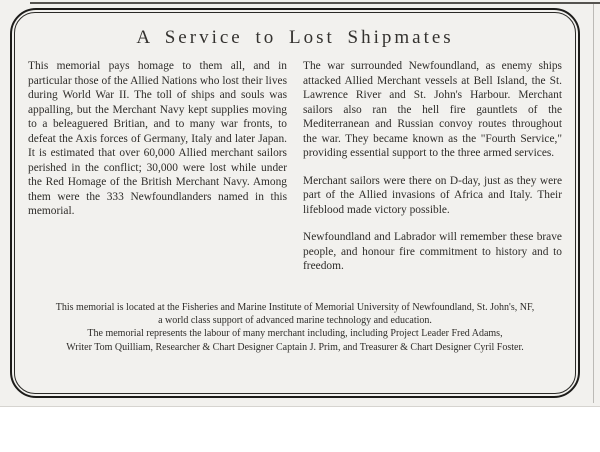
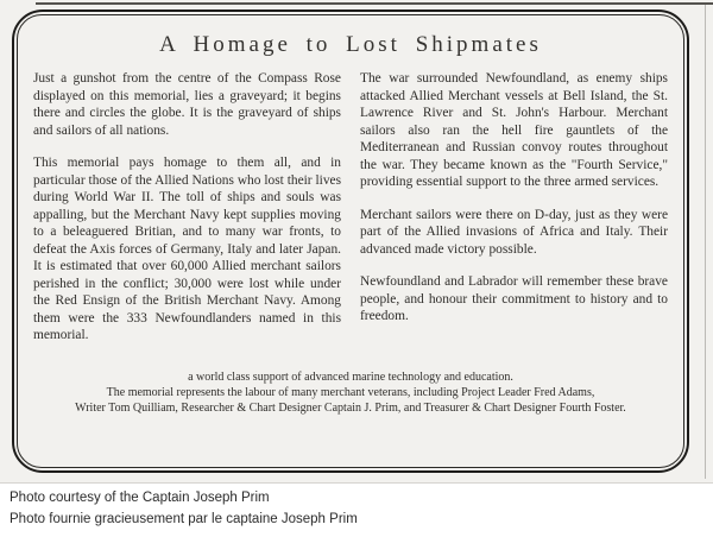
- A Service to Lost Shipmates
+ A Homage to Lost Shipmates
+ Just a gunshot from the centre of the Compass Rose displayed on this memorial, lies a graveyard; it begins there and circles the globe. It is the graveyard of ships and sailors of all nations.
- This memorial pays homage to them all, and in particular those of the Allied Nations who lost their lives during World War II. The toll of ships and souls was appalling, but the Merchant Navy kept supplies moving to a beleaguered Britian, and to many war fronts, to defeat the Axis forces of Germany, Italy and later Japan. It is estimated that over 60,000 Allied merchant sailors perished in the conflict; 30,000 were lost while under the Red Homage of the British Merchant Navy. Among them were the 333 Newfoundlanders named in this memorial.
+ This memorial pays homage to them all, and in particular those of the Allied Nations who lost their lives during World War II. The toll of ships and souls was appalling, but the Merchant Navy kept supplies moving to a beleaguered Britian, and to many war fronts, to defeat the Axis forces of Germany, Italy and later Japan. It is estimated that over 60,000 Allied merchant sailors perished in the conflict; 30,000 were lost while under the Red Ensign of the British Merchant Navy. Among them were the 333 Newfoundlanders named in this memorial.
  The war surrounded Newfoundland, as enemy ships attacked Allied Merchant vessels at Bell Island, the St. Lawrence River and St. John's Harbour. Merchant sailors also ran the hell fire gauntlets of the Mediterranean and Russian convoy routes throughout the war. They became known as the "Fourth Service," providing essential support to the three armed services.
- Merchant sailors were there on D-day, just as they were part of the Allied invasions of Africa and Italy. Their lifeblood made victory possible.
+ Merchant sailors were there on D-day, just as they were part of the Allied invasions of Africa and Italy. Their advanced made victory possible.
- Newfoundland and Labrador will remember these brave people, and honour fire commitment to history and to freedom.
+ Newfoundland and Labrador will remember these brave people, and honour their commitment to history and to freedom.
- This memorial is located at the Fisheries and Marine Institute of Memorial University of Newfoundland, St. John's, NF,
  a world class support of advanced marine technology and education.
- The memorial represents the labour of many merchant including, including Project Leader Fred Adams,
+ The memorial represents the labour of many merchant veterans, including Project Leader Fred Adams,
- Writer Tom Quilliam, Researcher & Chart Designer Captain J. Prim, and Treasurer & Chart Designer Cyril Foster.
+ Writer Tom Quilliam, Researcher & Chart Designer Captain J. Prim, and Treasurer & Chart Designer Fourth Foster.
+ Photo courtesy of the Captain Joseph Prim
+ Photo fournie gracieusement par le captaine Joseph Prim
